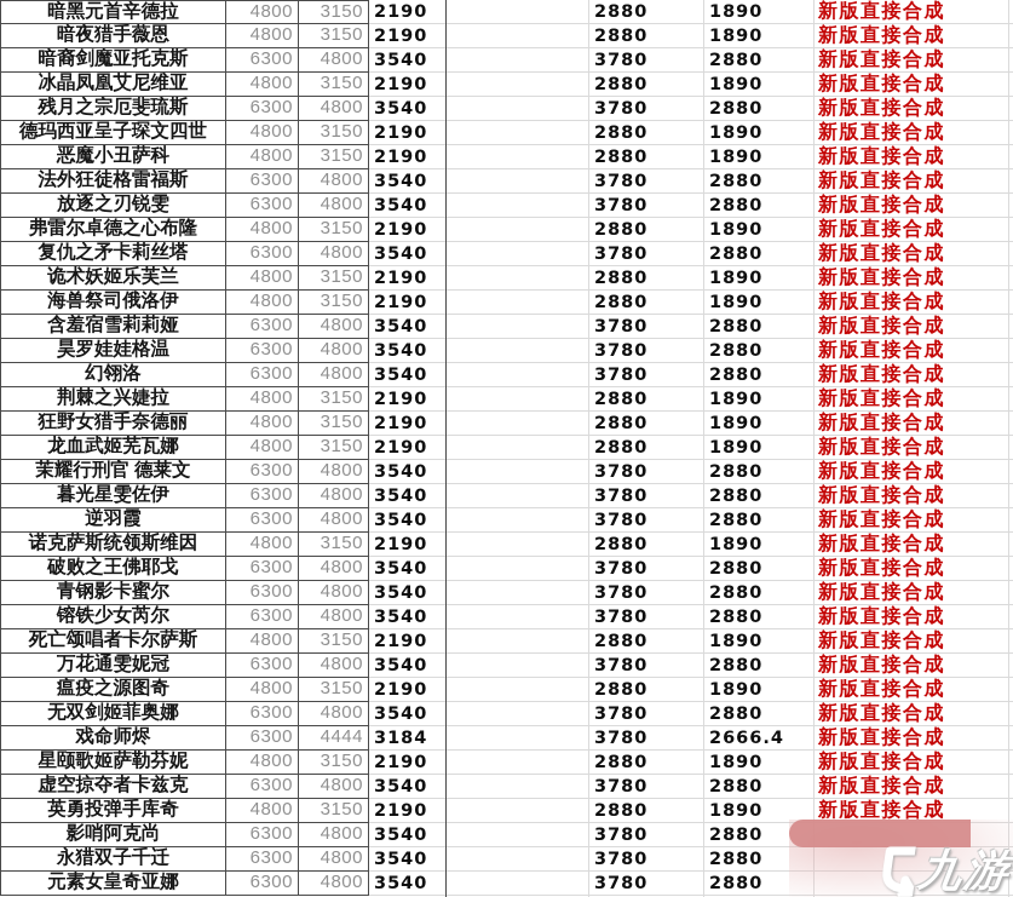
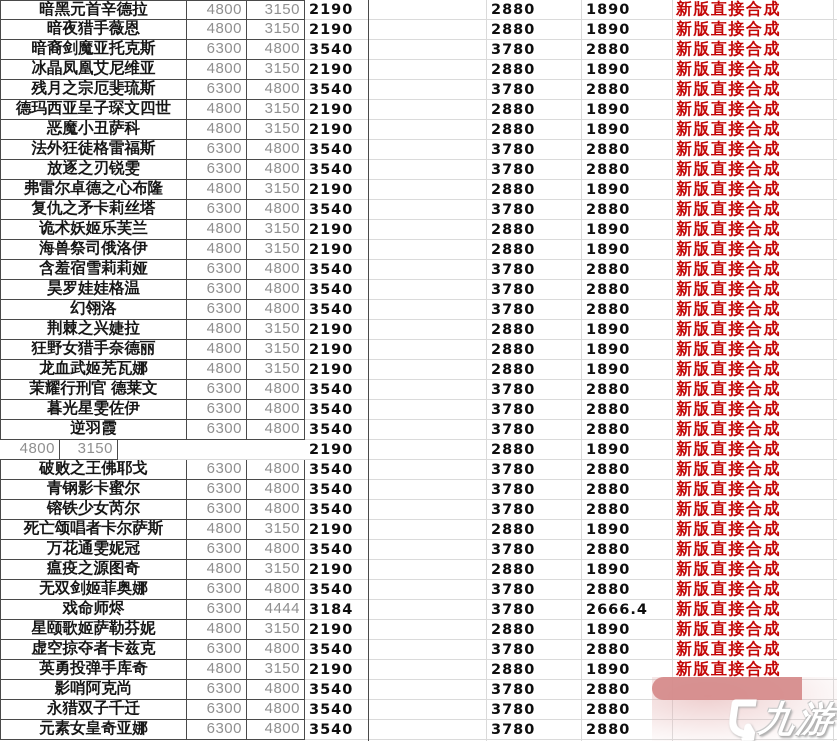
  暗黑元首辛德拉
  4800
  3150
  2190
  2880
  1890
  新版直接合成
  暗夜猎手薇恩
  4800
  3150
  2190
  2880
  1890
  新版直接合成
  暗裔剑魔亚托克斯
  6300
  4800
  3540
  3780
  2880
  新版直接合成
  冰晶凤凰艾尼维亚
  4800
  3150
  2190
  2880
  1890
  新版直接合成
  残月之宗厄斐琉斯
  6300
  4800
  3540
  3780
  2880
  新版直接合成
  德玛西亚呈子琛文四世
  4800
  3150
  2190
  2880
  1890
  新版直接合成
  恶魔小丑萨科
  4800
  3150
  2190
  2880
  1890
  新版直接合成
  法外狂徒格雷福斯
  6300
  4800
  3540
  3780
  2880
  新版直接合成
  放逐之刃锐雯
  6300
  4800
  3540
  3780
  2880
  新版直接合成
  弗雷尔卓德之心布隆
  4800
  3150
  2190
  2880
  1890
  新版直接合成
  复仇之矛卡莉丝塔
  6300
  4800
  3540
  3780
  2880
  新版直接合成
  诡术妖姬乐芙兰
  4800
  3150
  2190
  2880
  1890
  新版直接合成
  海兽祭司俄洛伊
  4800
  3150
  2190
  2880
  1890
  新版直接合成
  含羞宿雪莉莉娅
  6300
  4800
  3540
  3780
  2880
  新版直接合成
  昊罗娃娃格温
  6300
  4800
  3540
  3780
  2880
  新版直接合成
  幻翎洛
  6300
  4800
  3540
  3780
  2880
  新版直接合成
  荆棘之兴婕拉
  4800
  3150
  2190
  2880
  1890
  新版直接合成
  狂野女猎手奈德丽
  4800
  3150
  2190
  2880
  1890
  新版直接合成
  龙血武姬芜瓦娜
  4800
  3150
  2190
  2880
  1890
  新版直接合成
  茉耀行刑官 德莱文
  6300
  4800
  3540
  3780
  2880
  新版直接合成
  暮光星雯佐伊
  6300
  4800
  3540
  3780
  2880
  新版直接合成
  逆羽霞
  6300
  4800
  3540
  3780
  2880
  新版直接合成
- 诺克萨斯统领斯维因
  4800
  3150
  2190
  2880
  1890
  新版直接合成
  破败之王佛耶戈
  6300
  4800
  3540
  3780
  2880
  新版直接合成
  青钢影卡蜜尔
  6300
  4800
  3540
  3780
  2880
  新版直接合成
  镕铁少女芮尔
  6300
  4800
  3540
  3780
  2880
  新版直接合成
  死亡颂唱者卡尔萨斯
  4800
  3150
  2190
  2880
  1890
  新版直接合成
  万花通雯妮冠
  6300
  4800
  3540
  3780
  2880
  新版直接合成
  瘟疫之源图奇
  4800
  3150
  2190
  2880
  1890
  新版直接合成
  无双剑姬菲奥娜
  6300
  4800
  3540
  3780
  2880
  新版直接合成
  戏命师烬
  6300
  4444
  3184
  3780
  2666.4
  新版直接合成
  星颐歌姬萨勒芬妮
  4800
  3150
  2190
  2880
  1890
  新版直接合成
  虚空掠夺者卡兹克
  6300
  4800
  3540
  3780
  2880
  新版直接合成
  英勇投弹手库奇
  4800
  3150
  2190
  2880
  1890
  新版直接合成
  影哨阿克尚
  6300
  4800
  3540
  3780
  2880
  永猎双子千迁
  6300
  4800
  3540
  3780
  2880
  元素女皇奇亚娜
  6300
  4800
  3540
  3780
  2880
